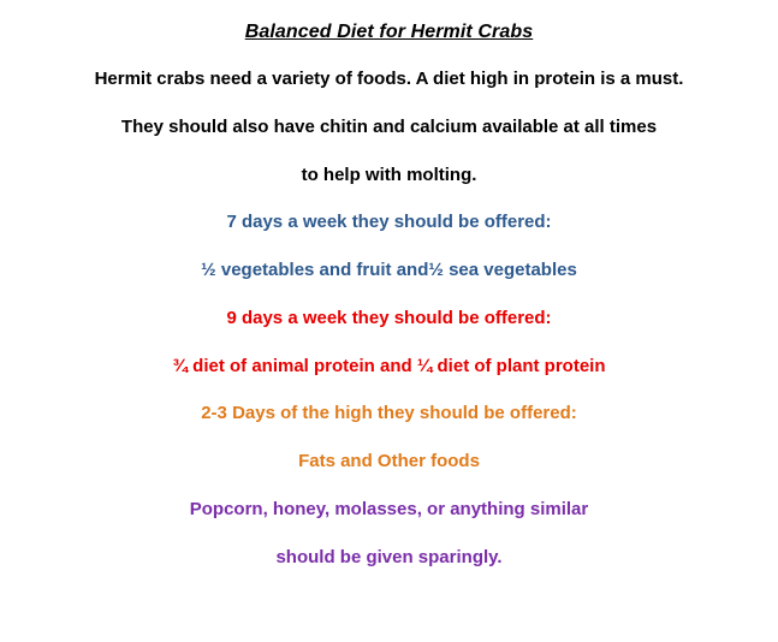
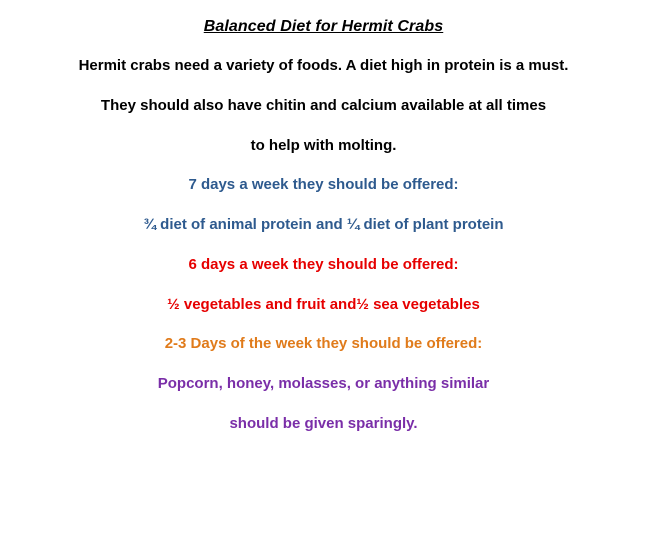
  Balanced Diet for Hermit Crabs
  Hermit crabs need a variety of foods. A diet high in protein is a must.
  They should also have chitin and calcium available at all times
  to help with molting.
  7 days a week they should be offered:
- ½ vegetables and fruit and½ sea vegetables
+ ¾ diet of animal protein and ¼ diet of plant protein
- 9 days a week they should be offered:
+ 6 days a week they should be offered:
- ¾ diet of animal protein and ¼ diet of plant protein
+ ½ vegetables and fruit and½ sea vegetables
- 2-3 Days of the high they should be offered:
+ 2-3 Days of the week they should be offered:
- Fats and Other foods
  Popcorn, honey, molasses, or anything similar
  should be given sparingly.
